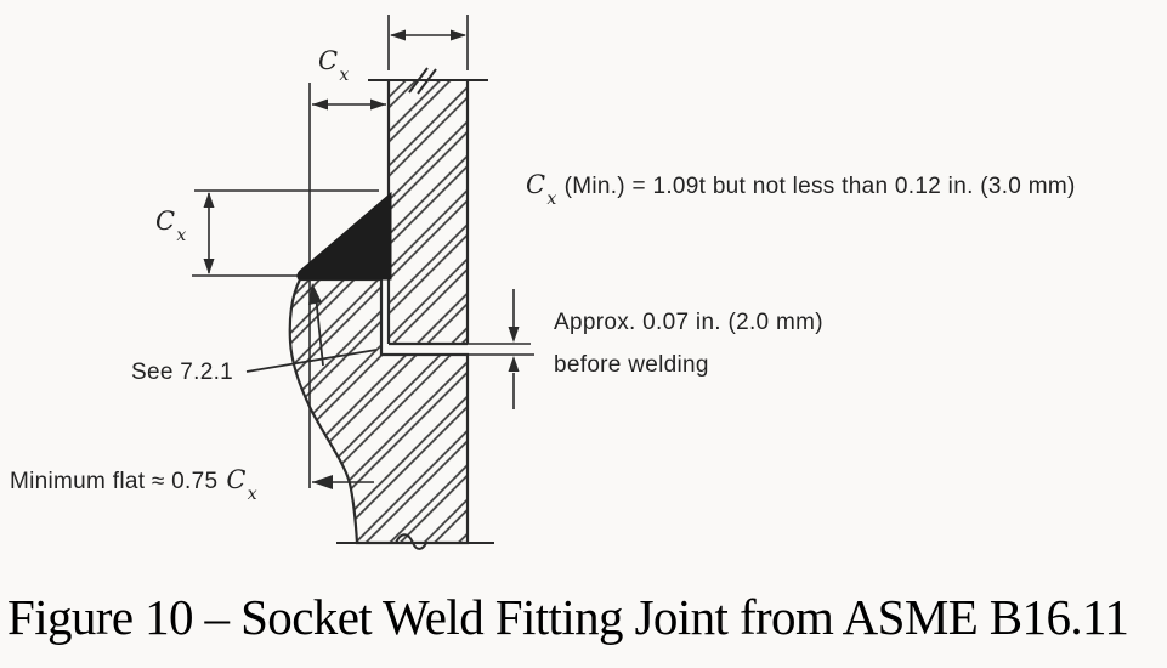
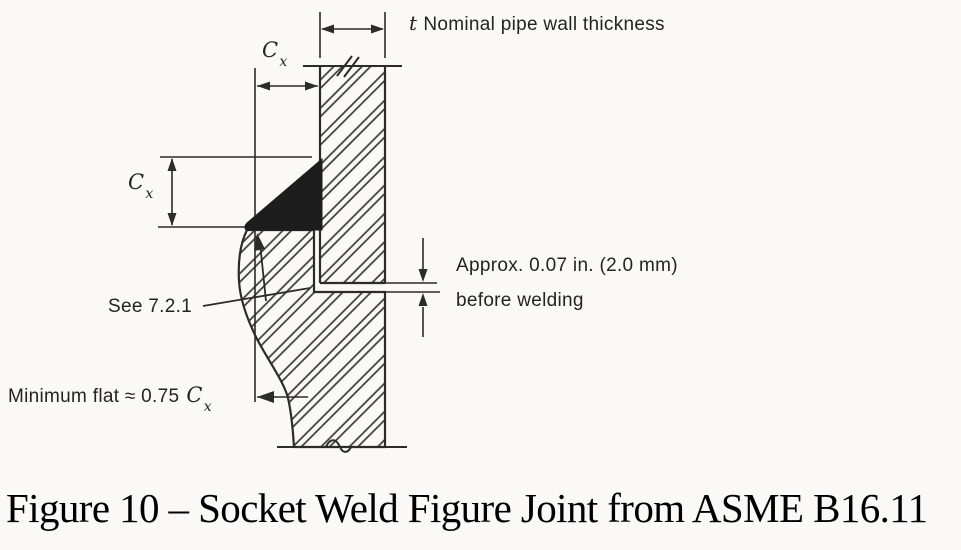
+ t Nominal pipe wall thickness
  Cx
- Cx(Min.) = 1.09t but not less than 0.12 in. (3.0 mm)
  Cx
  Approx. 0.07 in. (2.0 mm)
  before welding
  See 7.2.1
  Minimum flat ≈ 0.75 Cx
- Figure 10 – Socket Weld Fitting Joint from ASME B16.11
+ Figure 10 – Socket Weld Figure Joint from ASME B16.11
